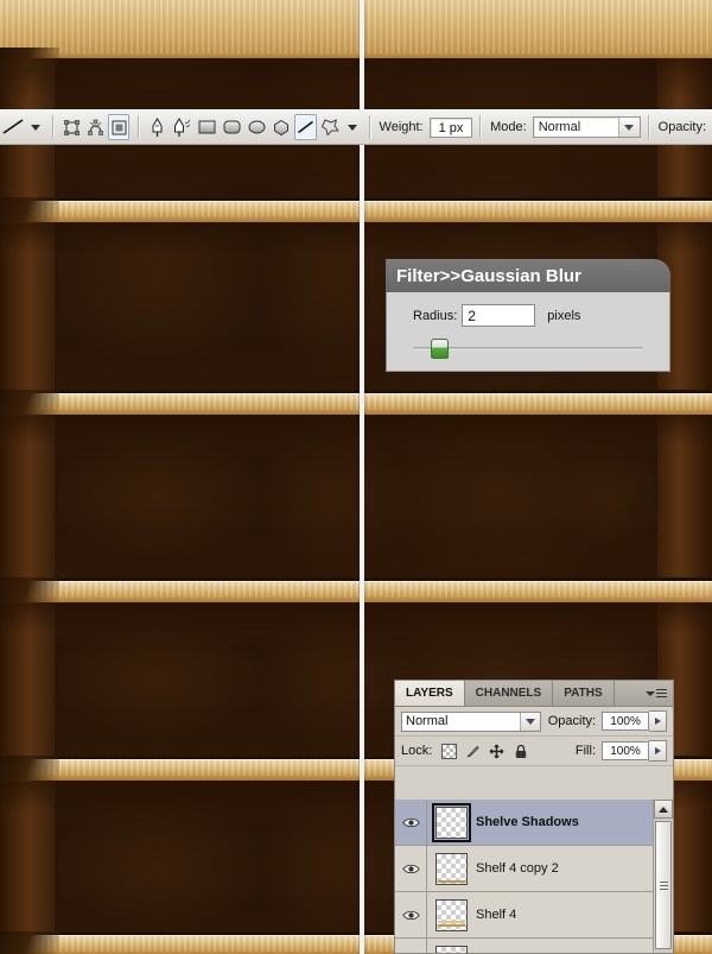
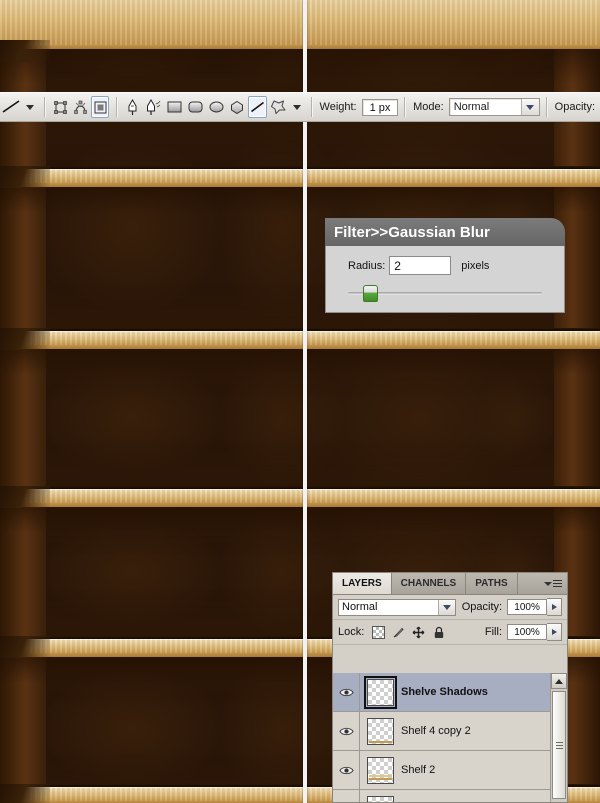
  Weight:
  1 px
  Mode:
  Normal
  Opacity:
  Filter>>Gaussian Blur
  Radius:
  2
  pixels
  LAYERS
  CHANNELS
  PATHS
  Normal
  Opacity:
  100%
  Lock:
  Fill:
  100%
  Shelve Shadows
  Shelf 4 copy 2
- Shelf 4
+ Shelf 2
